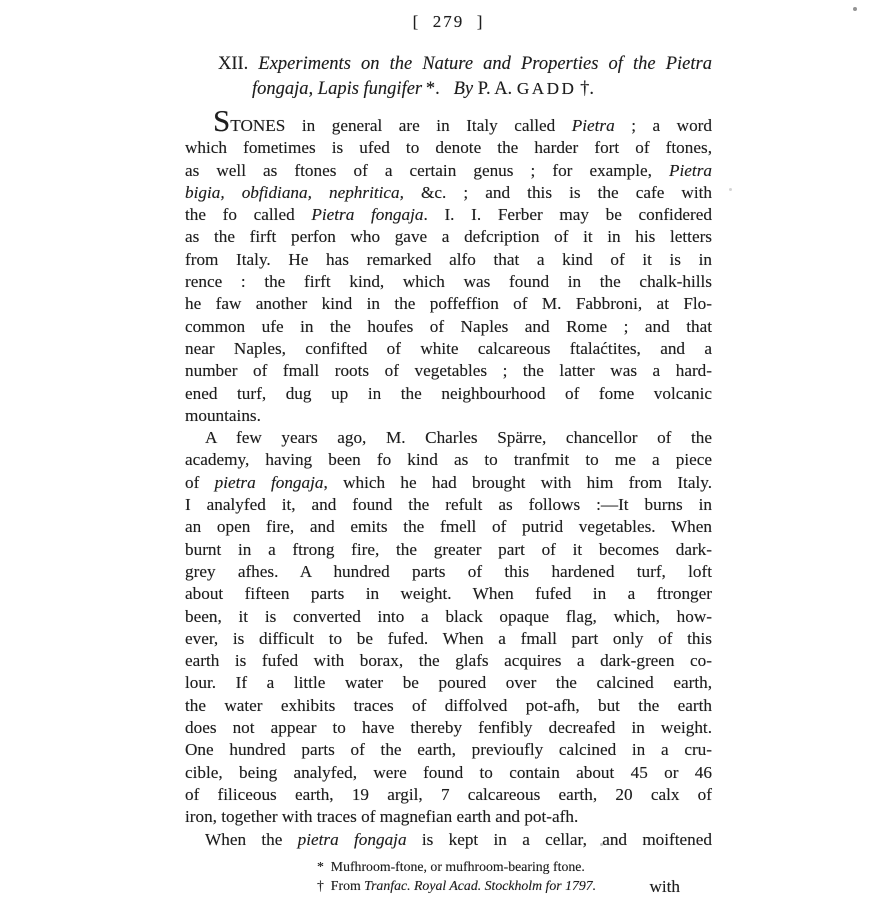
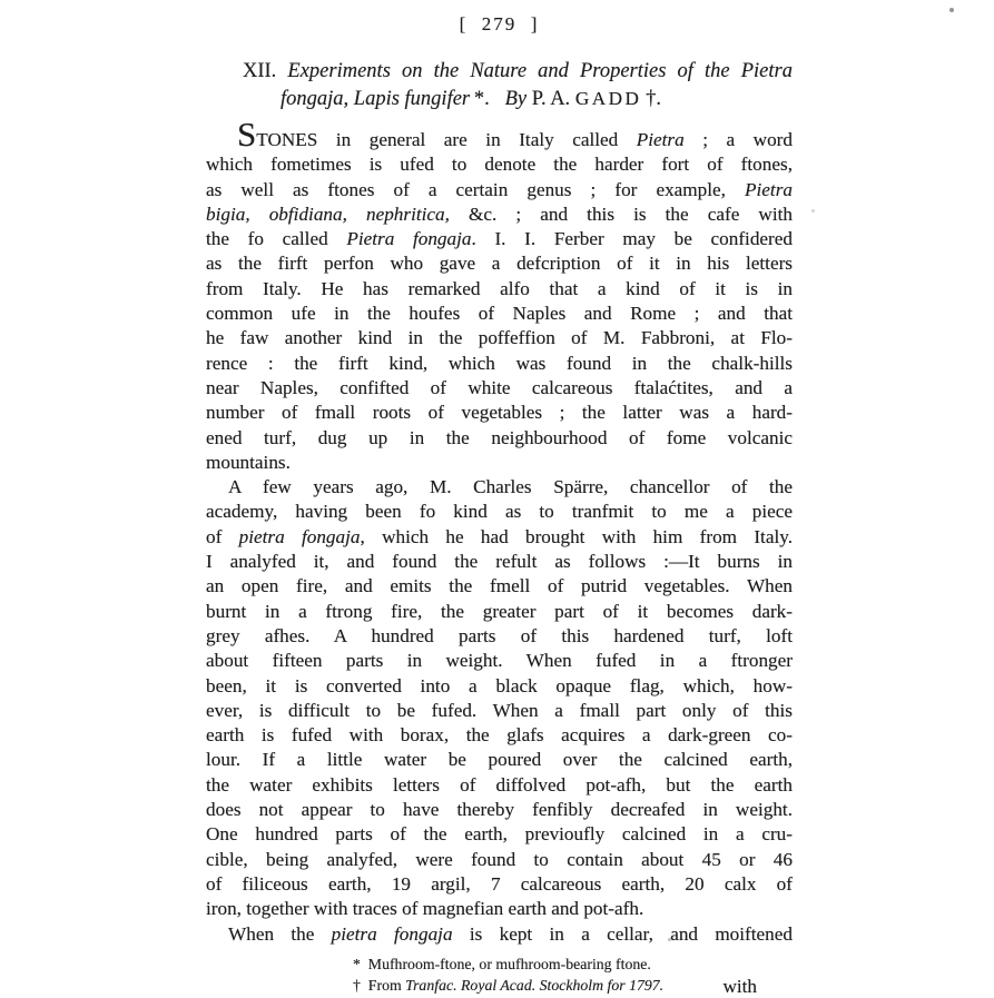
  [ 279 ]
  XII. Experiments on the Nature and Properties of the Pietra
  fongaja, Lapis fungifer *. By P. A. GADD †.
  STONES in general are in Italy called Pietra ; a word
  which fometimes is ufed to denote the harder fort of ftones,
  as well as ftones of a certain genus ; for example, Pietra
  bigia, obfidiana, nephritica, &c. ; and this is the cafe with
  the fo called Pietra fongaja. I. I. Ferber may be confidered
  as the firft perfon who gave a defcription of it in his letters
  from Italy. He has remarked alfo that a kind of it is in
- rence : the firft kind, which was found in the chalk-hills
+ common ufe in the houfes of Naples and Rome ; and that
  he faw another kind in the poffeffion of M. Fabbroni, at Flo-
- common ufe in the houfes of Naples and Rome ; and that
+ rence : the firft kind, which was found in the chalk-hills
  near Naples, confifted of white calcareous ftalaćtites, and a
  number of fmall roots of vegetables ; the latter was a hard-
  ened turf, dug up in the neighbourhood of fome volcanic
  mountains.
  A few years ago, M. Charles Spärre, chancellor of the
  academy, having been fo kind as to tranfmit to me a piece
  of pietra fongaja, which he had brought with him from Italy.
  I analyfed it, and found the refult as follows :—It burns in
  an open fire, and emits the fmell of putrid vegetables. When
  burnt in a ftrong fire, the greater part of it becomes dark-
  grey afhes. A hundred parts of this hardened turf, loft
  about fifteen parts in weight. When fufed in a ftronger
  been, it is converted into a black opaque flag, which, how-
  ever, is difficult to be fufed. When a fmall part only of this
  earth is fufed with borax, the glafs acquires a dark-green co-
  lour. If a little water be poured over the calcined earth,
- the water exhibits traces of diffolved pot-afh, but the earth
+ the water exhibits letters of diffolved pot-afh, but the earth
  does not appear to have thereby fenfibly decreafed in weight.
  One hundred parts of the earth, previoufly calcined in a cru-
  cible, being analyfed, were found to contain about 45 or 46
  of filiceous earth, 19 argil, 7 calcareous earth, 20 calx of
  iron, together with traces of magnefian earth and pot-afh.
  When the pietra fongaja is kept in a cellar, and moiftened
  * Mufhroom-ftone, or mufhroom-bearing ftone.
  † From Tranfac. Royal Acad. Stockholm for 1797.
  with
